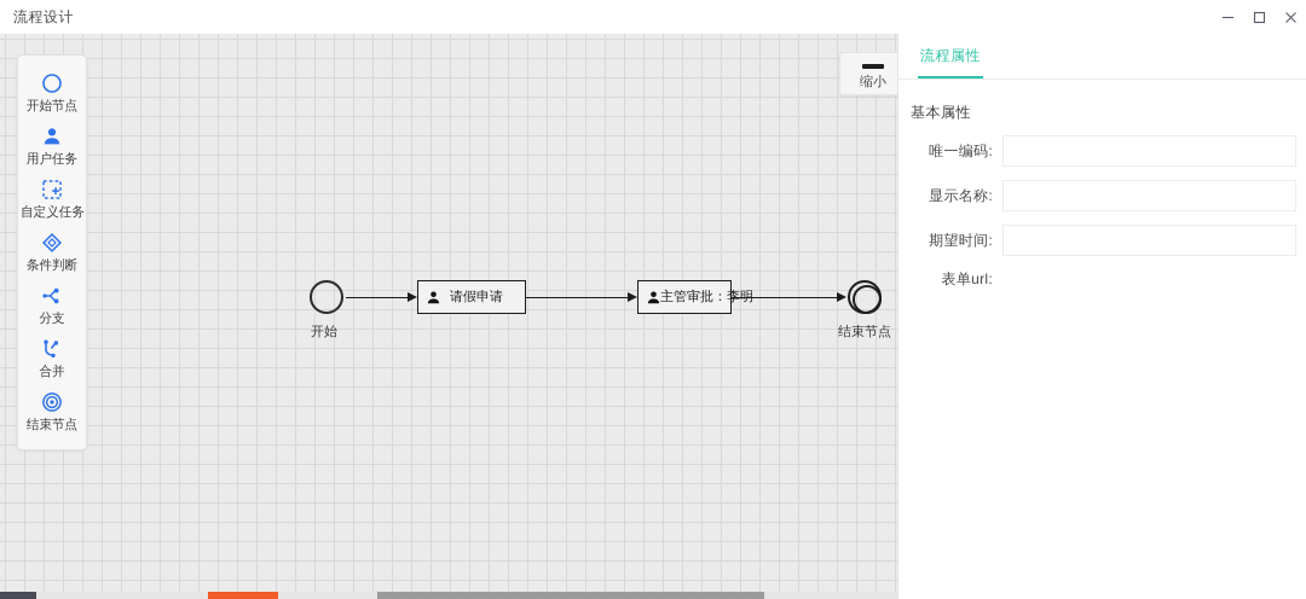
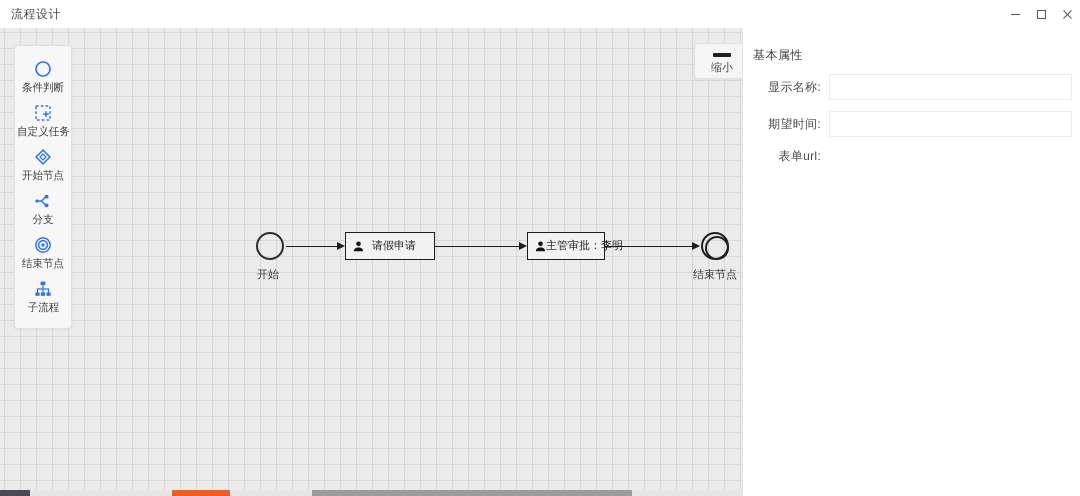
  流程设计
- 开始节点
+ 条件判断
- 用户任务
  自定义任务
- 条件判断
+ 开始节点
  分支
- 合并
  结束节点
+ 子流程
  缩小
  开始
  请假申请
  主管审批：李明
  结束节点
- 流程属性
  基本属性
- 唯一编码:
  显示名称:
  期望时间:
  表单url:
